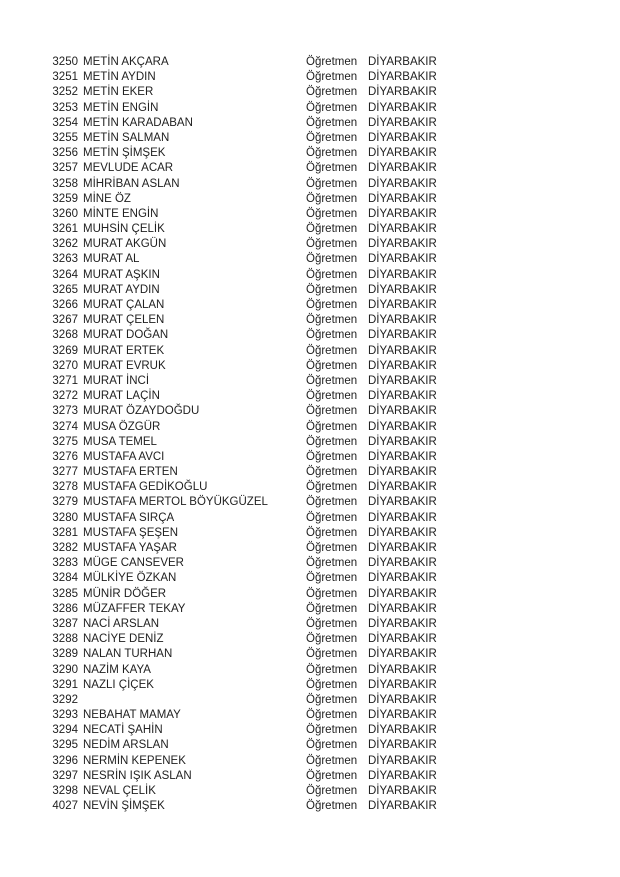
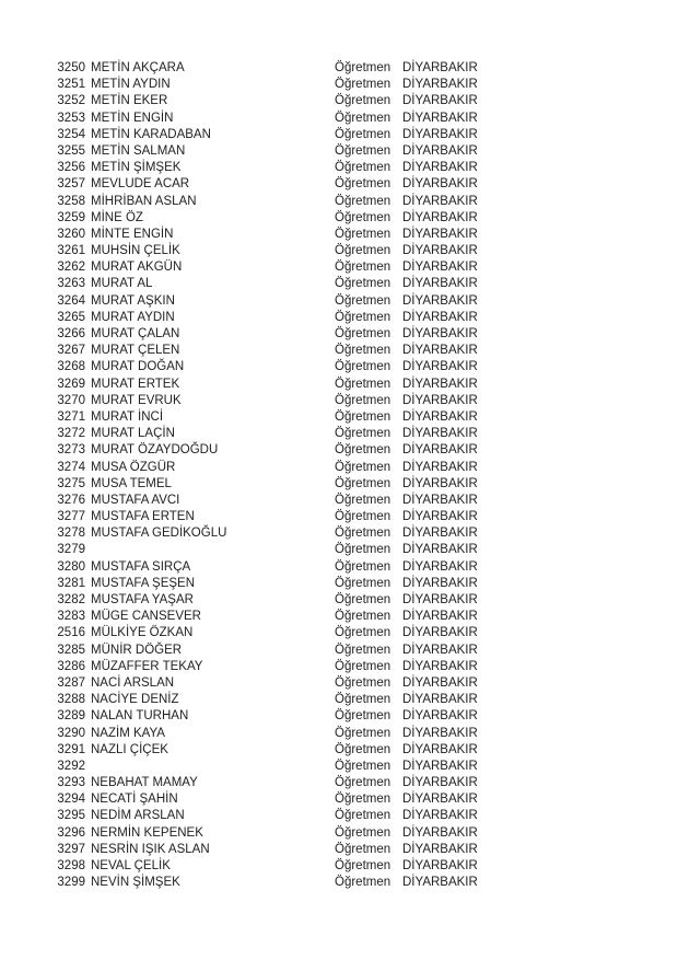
  3250
  METİN AKÇARA
  Öğretmen
  DİYARBAKIR
  3251
  METİN AYDIN
  Öğretmen
  DİYARBAKIR
  3252
  METİN EKER
  Öğretmen
  DİYARBAKIR
  3253
  METİN ENGİN
  Öğretmen
  DİYARBAKIR
  3254
  METİN KARADABAN
  Öğretmen
  DİYARBAKIR
  3255
  METİN SALMAN
  Öğretmen
  DİYARBAKIR
  3256
  METİN ŞİMŞEK
  Öğretmen
  DİYARBAKIR
  3257
  MEVLUDE ACAR
  Öğretmen
  DİYARBAKIR
  3258
  MİHRİBAN ASLAN
  Öğretmen
  DİYARBAKIR
  3259
  MİNE ÖZ
  Öğretmen
  DİYARBAKIR
  3260
  MİNTE ENGİN
  Öğretmen
  DİYARBAKIR
  3261
  MUHSİN ÇELİK
  Öğretmen
  DİYARBAKIR
  3262
  MURAT AKGÜN
  Öğretmen
  DİYARBAKIR
  3263
  MURAT AL
  Öğretmen
  DİYARBAKIR
  3264
  MURAT AŞKIN
  Öğretmen
  DİYARBAKIR
  3265
  MURAT AYDIN
  Öğretmen
  DİYARBAKIR
  3266
  MURAT ÇALAN
  Öğretmen
  DİYARBAKIR
  3267
  MURAT ÇELEN
  Öğretmen
  DİYARBAKIR
  3268
  MURAT DOĞAN
  Öğretmen
  DİYARBAKIR
  3269
  MURAT ERTEK
  Öğretmen
  DİYARBAKIR
  3270
  MURAT EVRUK
  Öğretmen
  DİYARBAKIR
  3271
  MURAT İNCİ
  Öğretmen
  DİYARBAKIR
  3272
  MURAT LAÇİN
  Öğretmen
  DİYARBAKIR
  3273
  MURAT ÖZAYDOĞDU
  Öğretmen
  DİYARBAKIR
  3274
  MUSA ÖZGÜR
  Öğretmen
  DİYARBAKIR
  3275
  MUSA TEMEL
  Öğretmen
  DİYARBAKIR
  3276
  MUSTAFA AVCI
  Öğretmen
  DİYARBAKIR
  3277
  MUSTAFA ERTEN
  Öğretmen
  DİYARBAKIR
  3278
  MUSTAFA GEDİKOĞLU
  Öğretmen
  DİYARBAKIR
  3279
- MUSTAFA MERTOL BÖYÜKGÜZEL
  Öğretmen
  DİYARBAKIR
  3280
  MUSTAFA SIRÇA
  Öğretmen
  DİYARBAKIR
  3281
  MUSTAFA ŞEŞEN
  Öğretmen
  DİYARBAKIR
  3282
  MUSTAFA YAŞAR
  Öğretmen
  DİYARBAKIR
  3283
  MÜGE CANSEVER
  Öğretmen
  DİYARBAKIR
- 3284
+ 2516
  MÜLKİYE ÖZKAN
  Öğretmen
  DİYARBAKIR
  3285
  MÜNİR DÖĞER
  Öğretmen
  DİYARBAKIR
  3286
  MÜZAFFER TEKAY
  Öğretmen
  DİYARBAKIR
  3287
  NACİ ARSLAN
  Öğretmen
  DİYARBAKIR
  3288
  NACİYE DENİZ
  Öğretmen
  DİYARBAKIR
  3289
  NALAN TURHAN
  Öğretmen
  DİYARBAKIR
  3290
  NAZİM KAYA
  Öğretmen
  DİYARBAKIR
  3291
  NAZLI ÇİÇEK
  Öğretmen
  DİYARBAKIR
  3292
  Öğretmen
  DİYARBAKIR
  3293
  NEBAHAT MAMAY
  Öğretmen
  DİYARBAKIR
  3294
  NECATİ ŞAHİN
  Öğretmen
  DİYARBAKIR
  3295
  NEDİM ARSLAN
  Öğretmen
  DİYARBAKIR
  3296
  NERMİN KEPENEK
  Öğretmen
  DİYARBAKIR
  3297
  NESRİN IŞIK ASLAN
  Öğretmen
  DİYARBAKIR
  3298
  NEVAL ÇELİK
  Öğretmen
  DİYARBAKIR
- 4027
+ 3299
  NEVİN ŞİMŞEK
  Öğretmen
  DİYARBAKIR
